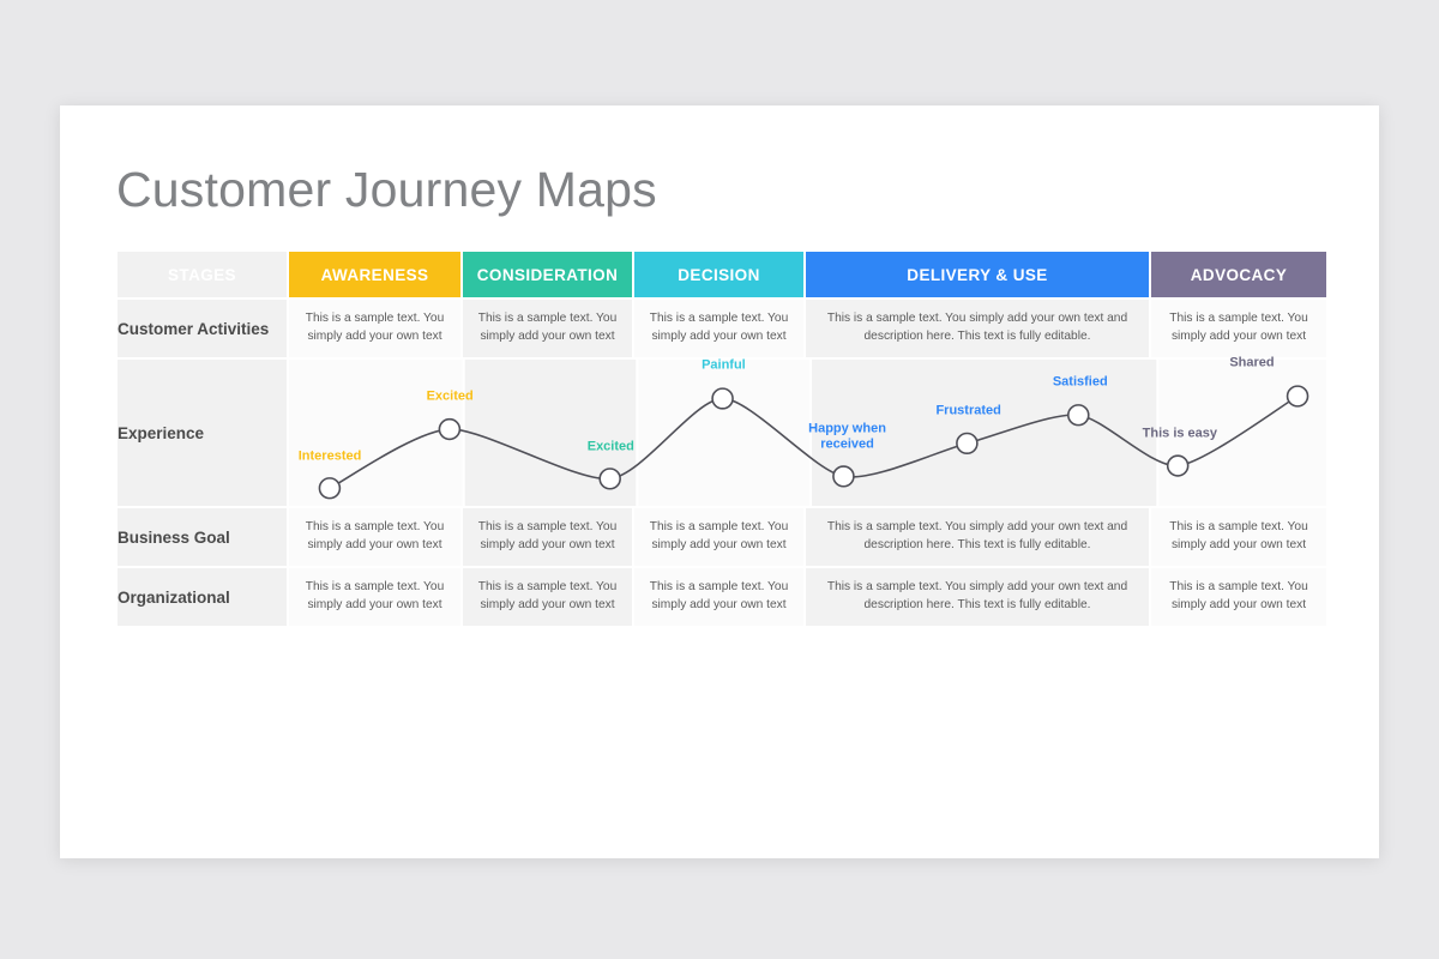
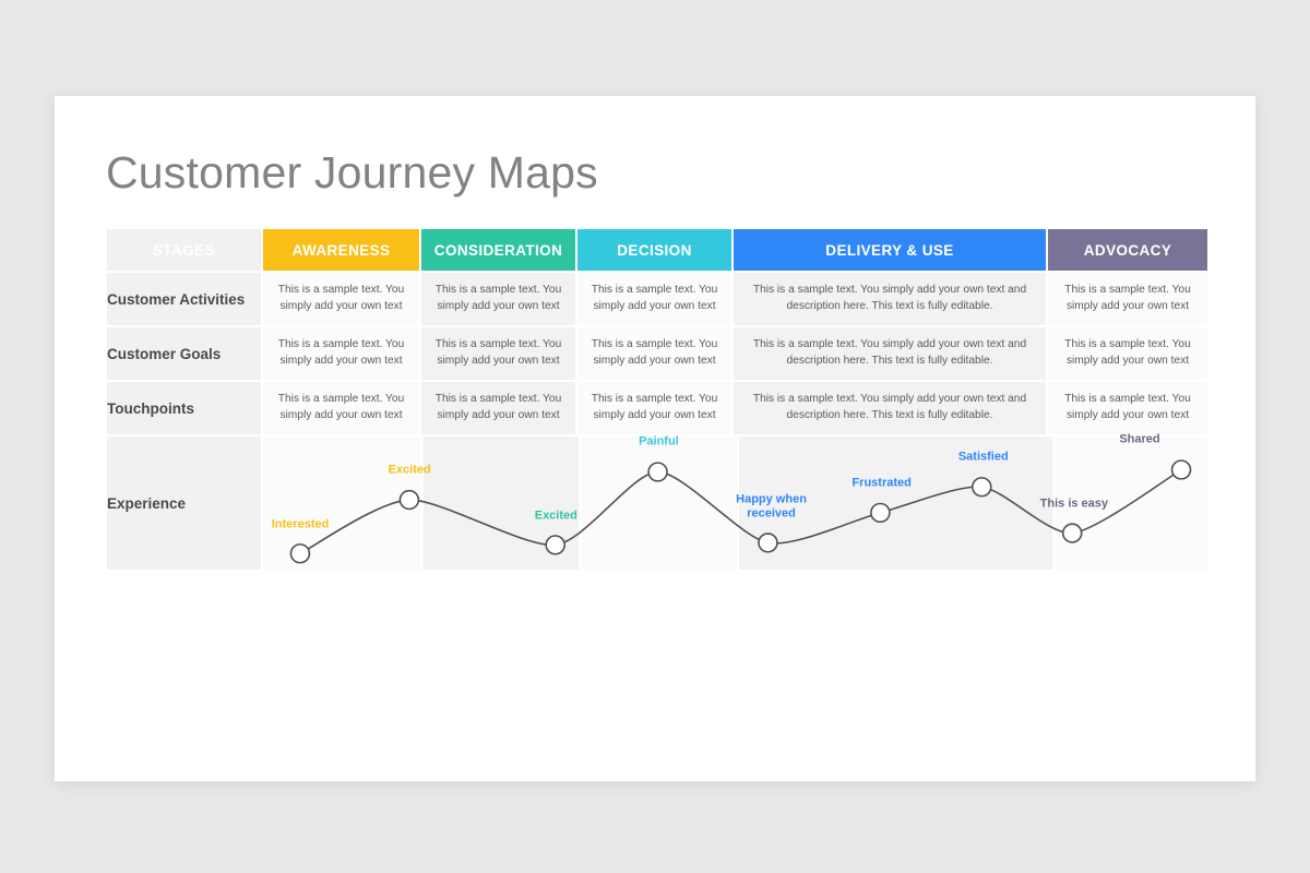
  Customer Journey Maps
  	AWARENESS	CONSIDERATION	DECISION	DELIVERY & USE	ADVOCACY
  Customer Activities	This is a sample text. You simply add your own text	This is a sample text. You simply add your own text	This is a sample text. You simply add your own text	This is a sample text. You simply add your own text and description here. This text is fully editable.	This is a sample text. You simply add your own text
+ Customer Goals	This is a sample text. You simply add your own text	This is a sample text. You simply add your own text	This is a sample text. You simply add your own text	This is a sample text. You simply add your own text and description here. This text is fully editable.	This is a sample text. You simply add your own text
+ Touchpoints	This is a sample text. You simply add your own text	This is a sample text. You simply add your own text	This is a sample text. You simply add your own text	This is a sample text. You simply add your own text and description here. This text is fully editable.	This is a sample text. You simply add your own text
  Experience	InterestedExcitedExcitedPainfulHappy whenreceivedFrustratedSatisfiedThis is easyShared
- Business Goal	This is a sample text. You simply add your own text	This is a sample text. You simply add your own text	This is a sample text. You simply add your own text	This is a sample text. You simply add your own text and description here. This text is fully editable.	This is a sample text. You simply add your own text
- Organizational	This is a sample text. You simply add your own text	This is a sample text. You simply add your own text	This is a sample text. You simply add your own text	This is a sample text. You simply add your own text and description here. This text is fully editable.	This is a sample text. You simply add your own text
